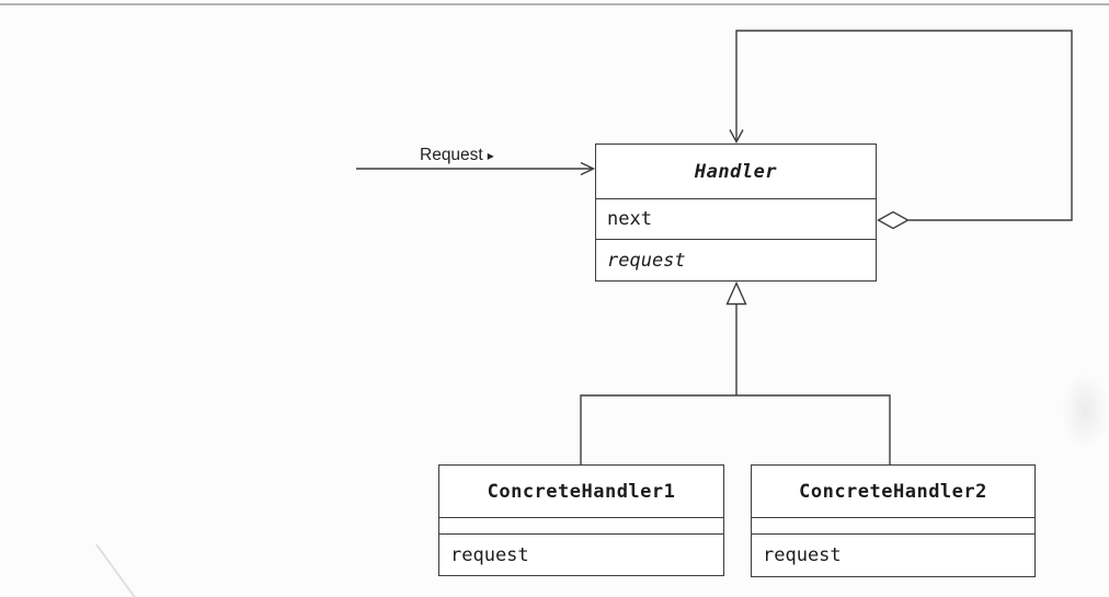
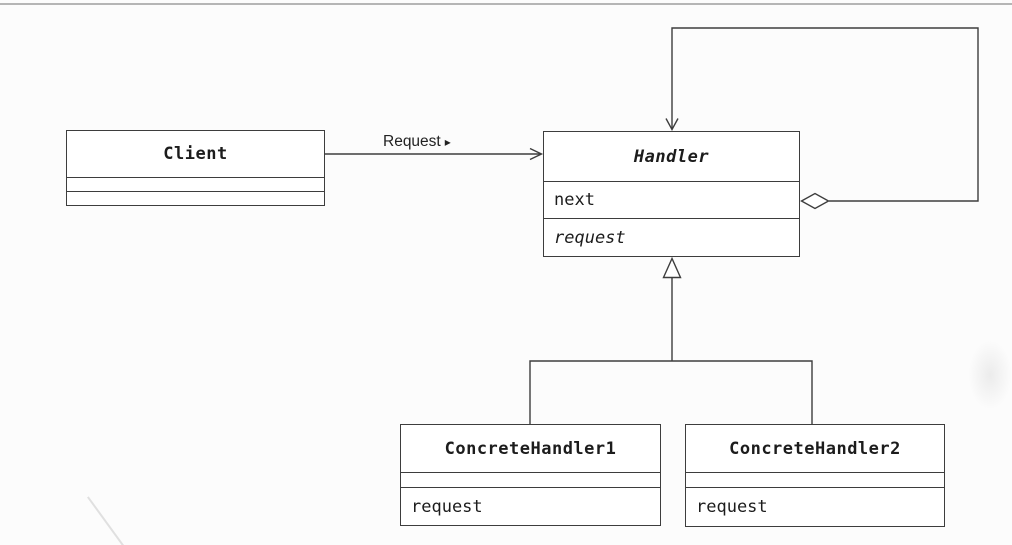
+ Client
  Request
  ▸
  Handler
  next
  request
  ConcreteHandler1
  request
  ConcreteHandler2
  request
